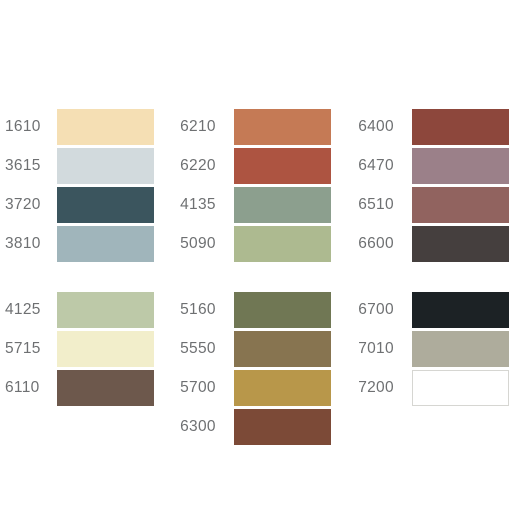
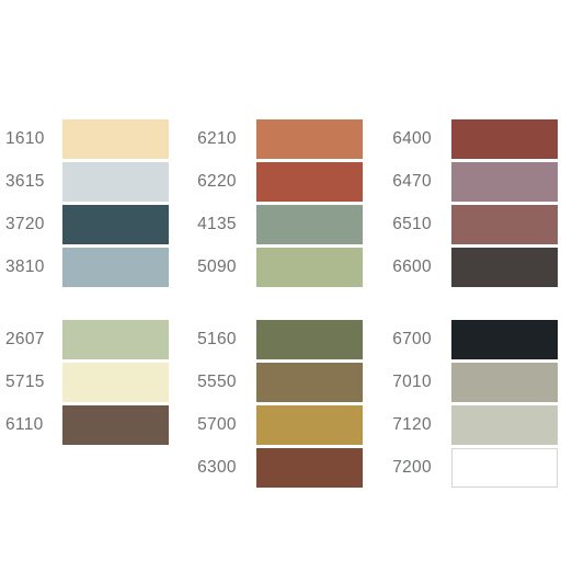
  1610
  3615
  3720
  3810
- 4125
+ 2607
  5715
  6110
  6210
  6220
  4135
  5090
  5160
  5550
  5700
  6300
  6400
  6470
  6510
  6600
  6700
  7010
+ 7120
  7200
